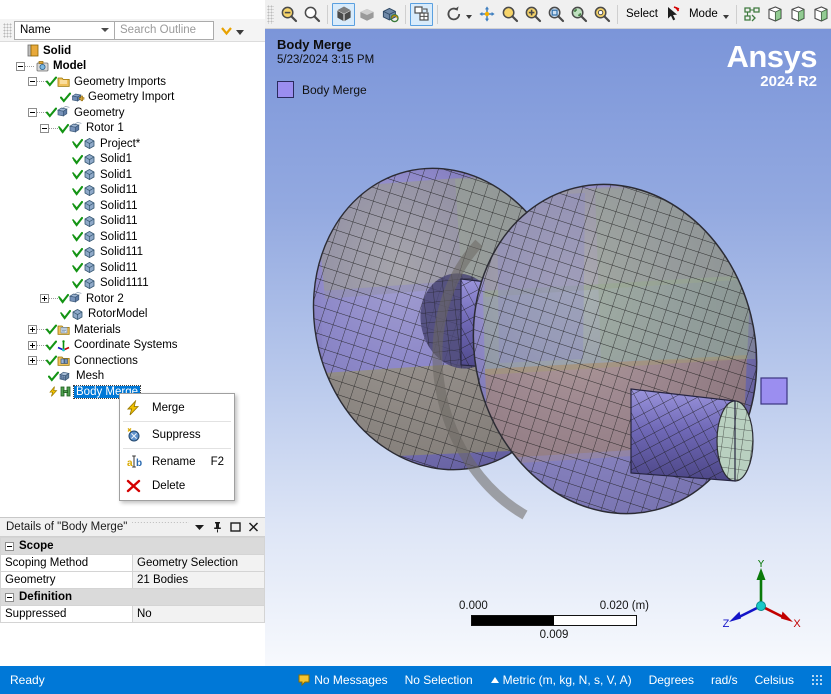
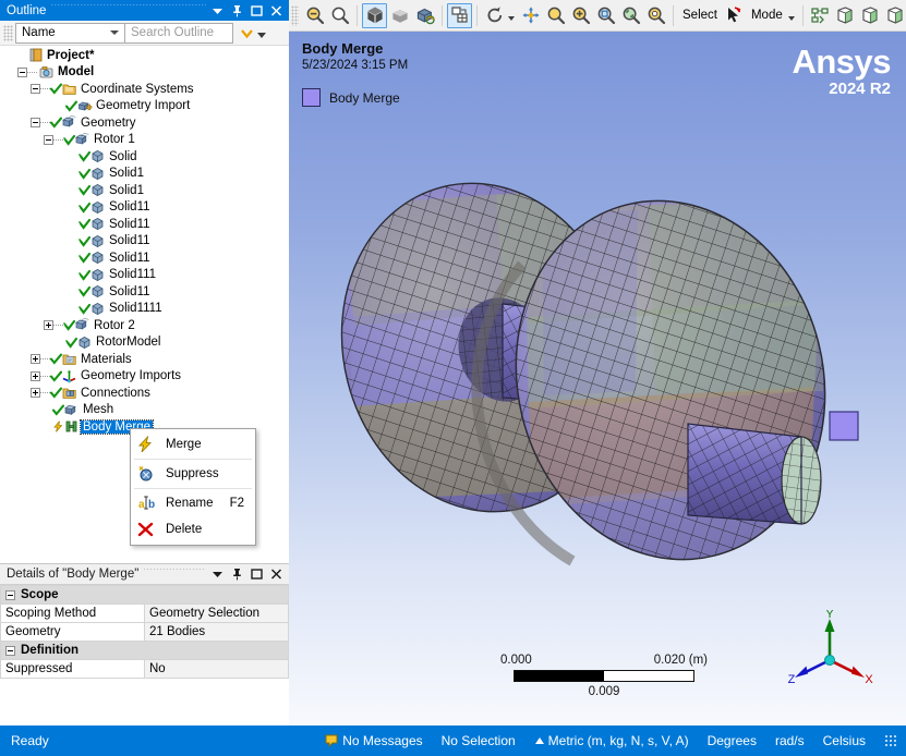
+ Outline
  Name
  Search Outline
- Solid
+ Project*
  Model
- Geometry Imports
+ Coordinate Systems
  Geometry Import
  Geometry
  Rotor 1
- Project*
+ Solid
  Solid1
  Solid1
  Solid11
  Solid11
  Solid11
  Solid11
  Solid111
  Solid11
  Solid1111
  Rotor 2
  RotorModel
  Materials
- Coordinate Systems
+ Geometry Imports
  Connections
  Mesh
  Body Merge
  Merge
  Suppress
  a
  b
  Rename
  F2
  Delete
  Details of "Body Merge"
  Scope
  Scoping Method	Geometry Selection
  Geometry	21 Bodies
  Definition
  Suppressed	No
  Select
  Mode
  Body Merge
  5/23/2024 3:15 PM
  Body Merge
  Ansys
  2024 R2
  0.000
  0.020 (m)
  0.009
  Y
  X
  Z
  Ready
  No Messages
  No Selection
  Metric (m, kg, N, s, V, A)
  Degrees
  rad/s
  Celsius
